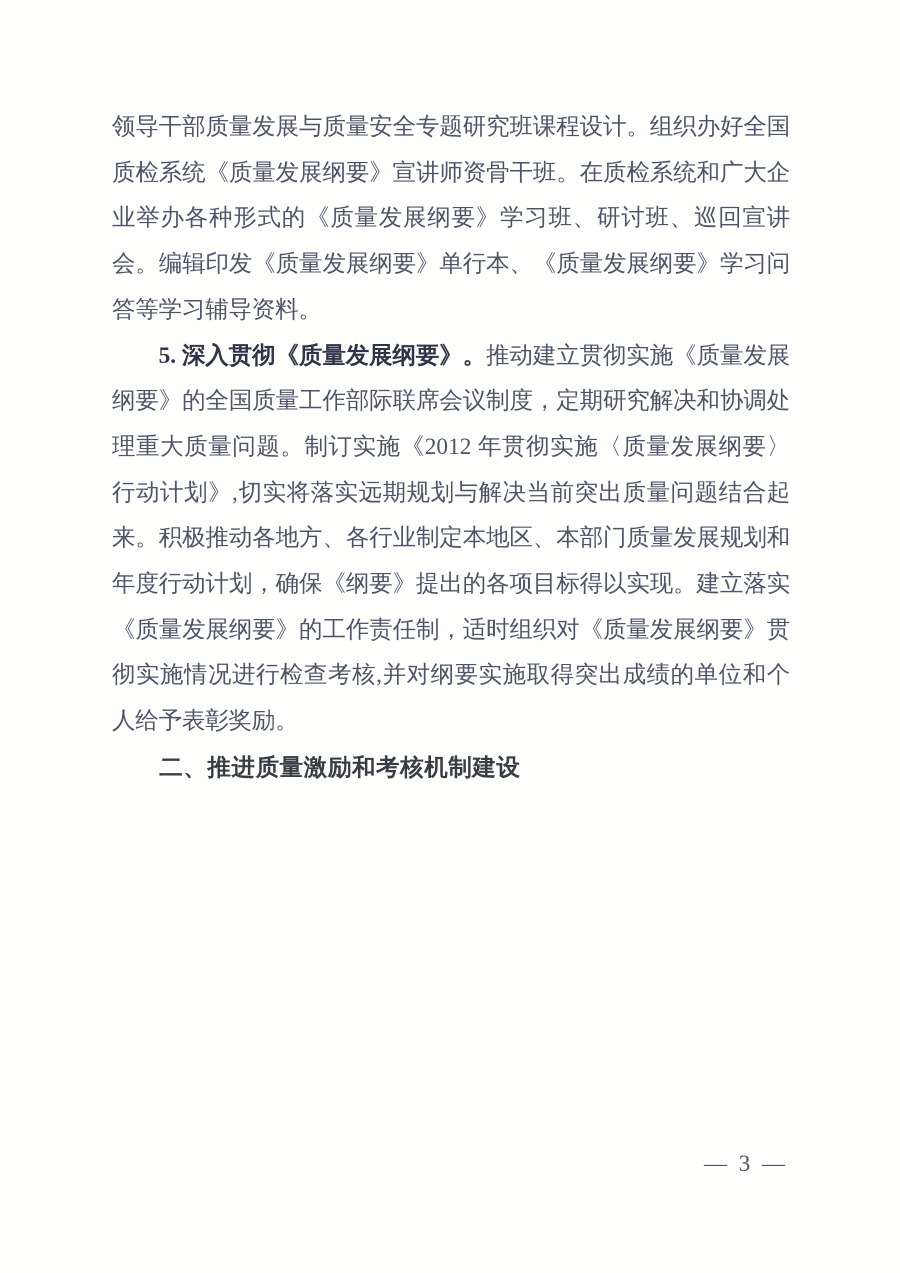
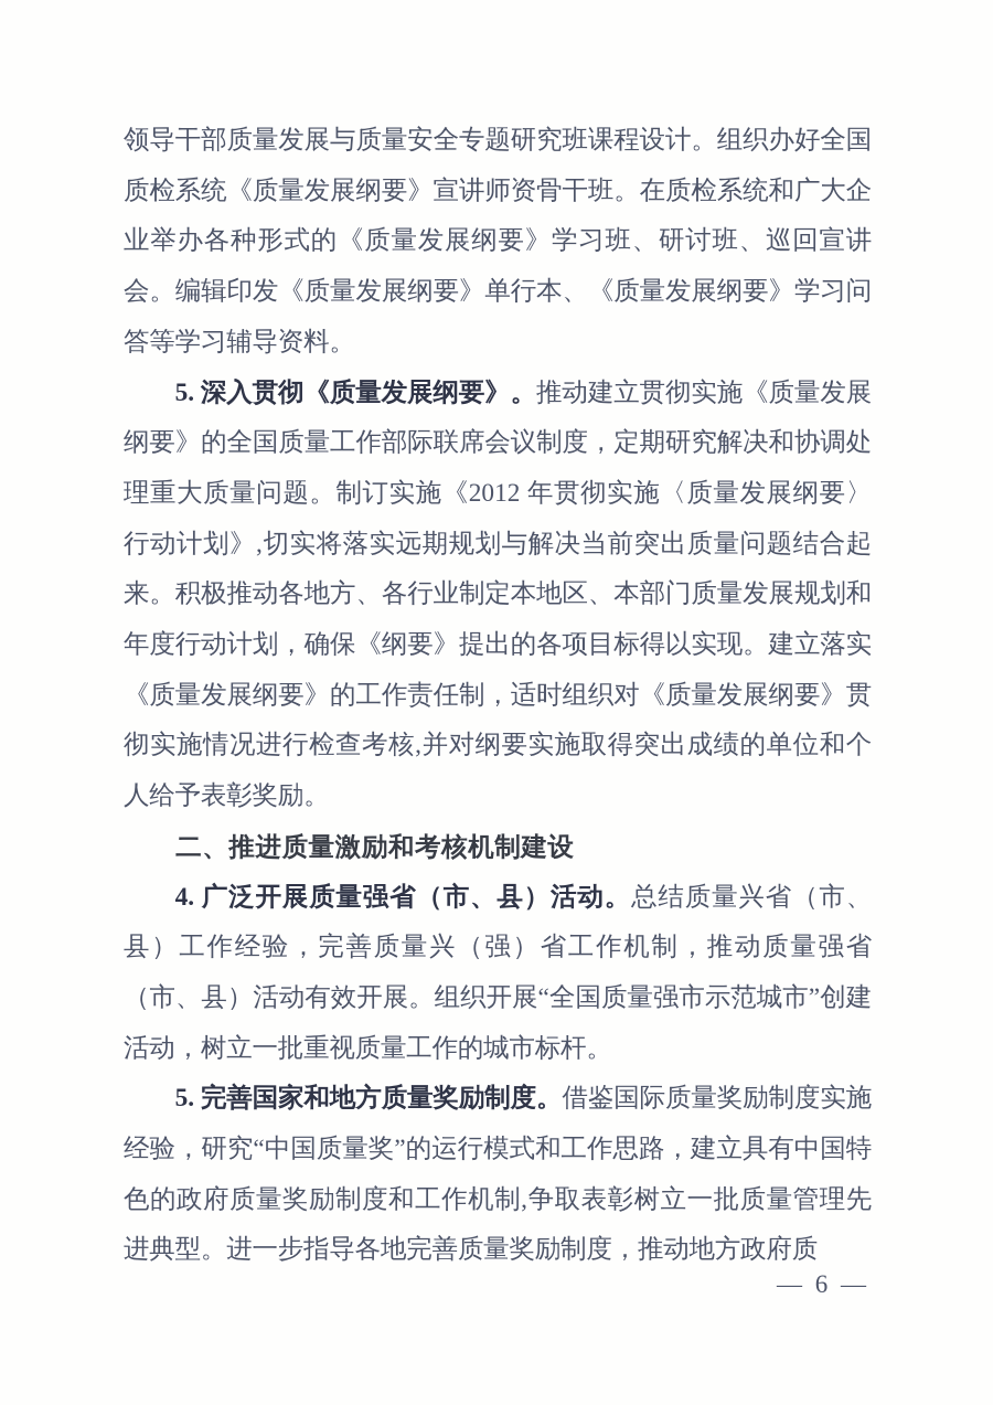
  领导干部质量发展与质量安全专题研究班课程设计。组织办好全国质检系统《质量发展纲要》宣讲师资骨干班。在质检系统和广大企业举办各种形式的《质量发展纲要》学习班、研讨班、巡回宣讲会。编辑印发《质量发展纲要》单行本、《质量发展纲要》学习问答等学习辅导资料。
  5. 深入贯彻《质量发展纲要》。推动建立贯彻实施《质量发展纲要》的全国质量工作部际联席会议制度，定期研究解决和协调处理重大质量问题。制订实施《2012 年贯彻实施〈质量发展纲要〉行动计划》,切实将落实远期规划与解决当前突出质量问题结合起来。积极推动各地方、各行业制定本地区、本部门质量发展规划和年度行动计划，确保《纲要》提出的各项目标得以实现。建立落实《质量发展纲要》的工作责任制，适时组织对《质量发展纲要》贯彻实施情况进行检查考核,并对纲要实施取得突出成绩的单位和个人给予表彰奖励。
  二、推进质量激励和考核机制建设
+ 4. 广泛开展质量强省（市、县）活动。总结质量兴省（市、县）工作经验，完善质量兴（强）省工作机制，推动质量强省（市、县）活动有效开展。组织开展“全国质量强市示范城市”创建活动，树立一批重视质量工作的城市标杆。
+ 5. 完善国家和地方质量奖励制度。借鉴国际质量奖励制度实施经验，研究“中国质量奖”的运行模式和工作思路，建立具有中国特色的政府质量奖励制度和工作机制,争取表彰树立一批质量管理先进典型。进一步指导各地完善质量奖励制度，推动地方政府质
- — 3 —
+ — 6 —
